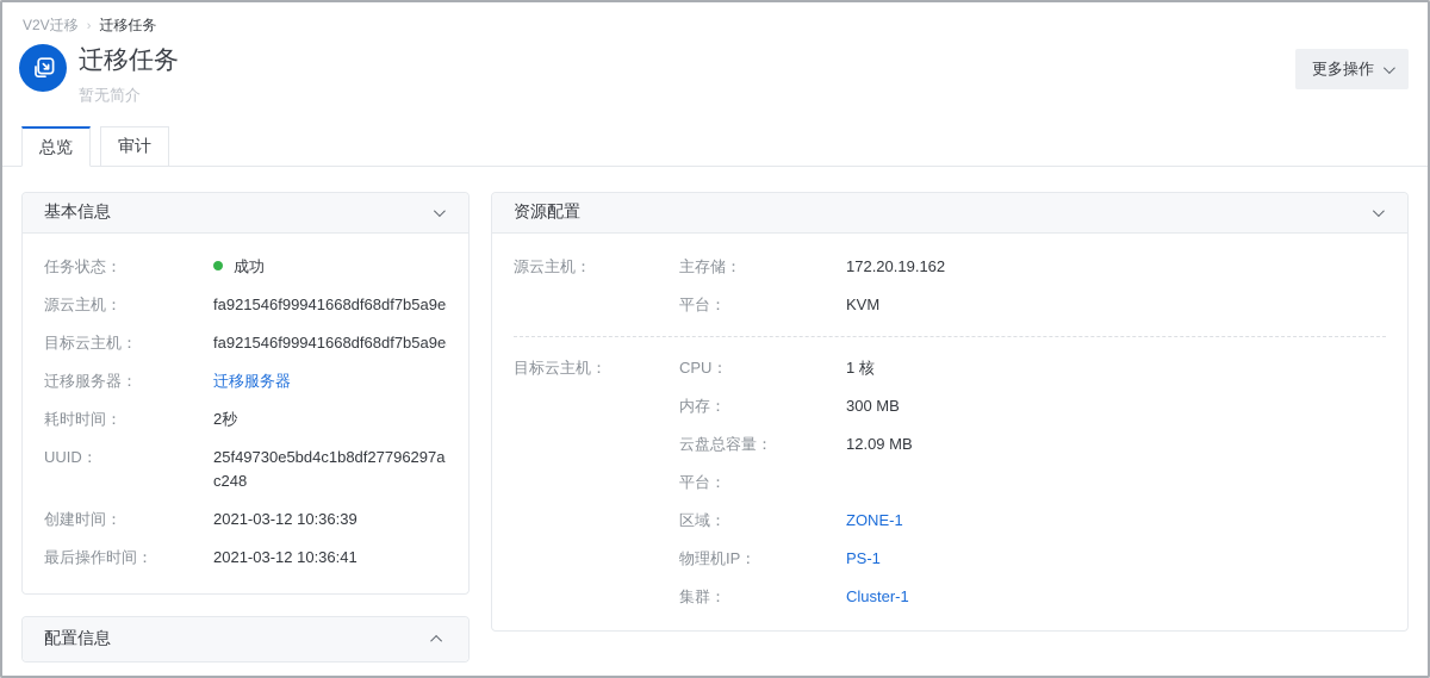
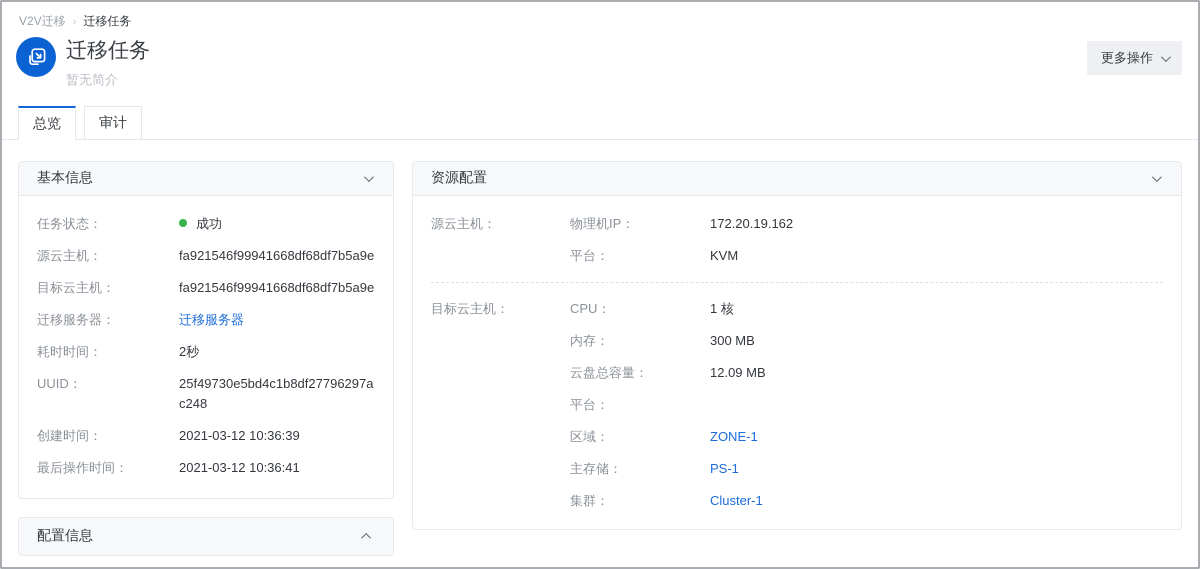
  V2V迁移 › 迁移任务
  迁移任务
  暂无简介
  更多操作
  总览
  审计
  基本信息
  任务状态：
  成功
  源云主机：
  fa921546f99941668df68df7b5a9e
  目标云主机：
  fa921546f99941668df68df7b5a9e
  迁移服务器：
  迁移服务器
  耗时时间：
  2秒
  UUID：
  25f49730e5bd4c1b8df27796297ac248
  创建时间：
  2021-03-12 10:36:39
  最后操作时间：
  2021-03-12 10:36:41
  配置信息
  资源配置
  源云主机：
- 主存储：
+ 物理机IP：
  172.20.19.162
  平台：
  KVM
  目标云主机：
  CPU：
  1 核
  内存：
  300 MB
  云盘总容量：
  12.09 MB
  平台：
  区域：
  ZONE-1
- 物理机IP：
+ 主存储：
  PS-1
  集群：
  Cluster-1
